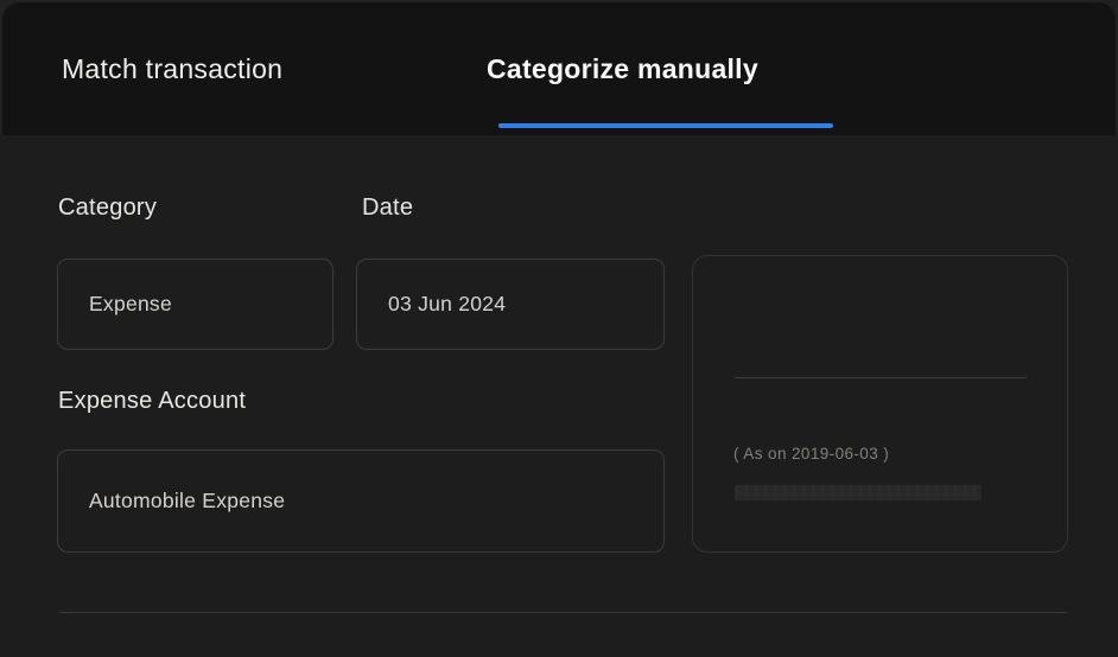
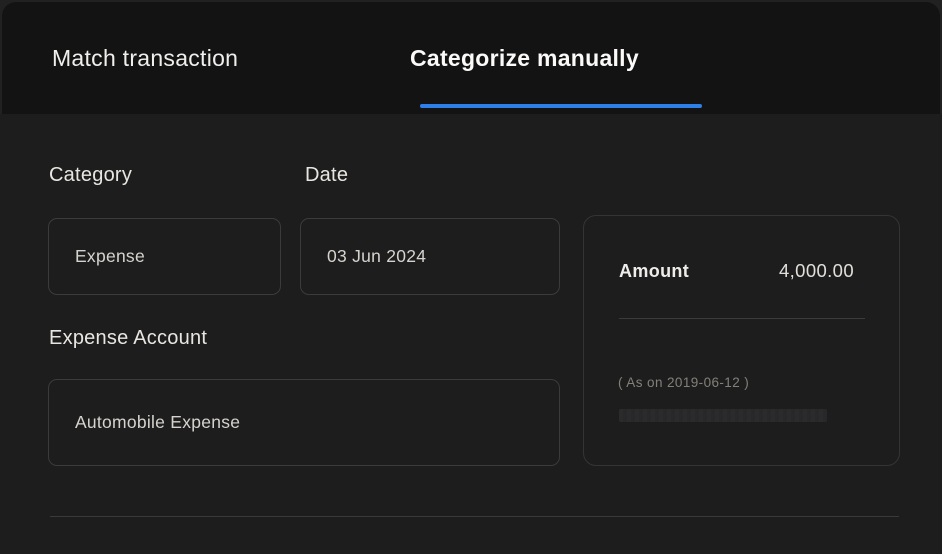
  Match transaction
  Categorize manually
  Category
  Date
  Expense
  03 Jun 2024
  Expense Account
  Automobile Expense
+ Amount
+ 4,000.00
- ( As on 2019-06-03 )
+ ( As on 2019-06-12 )
